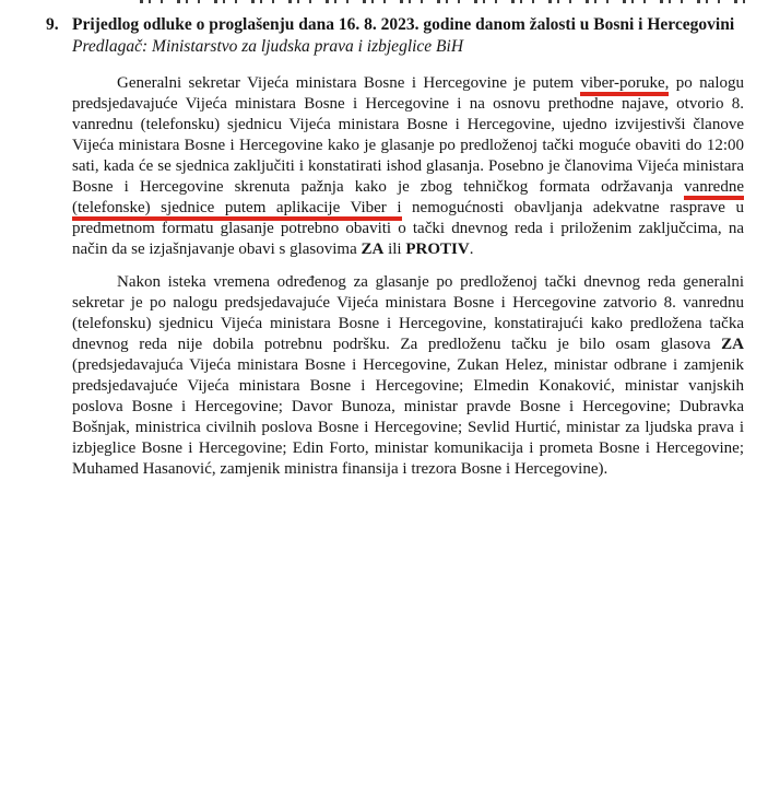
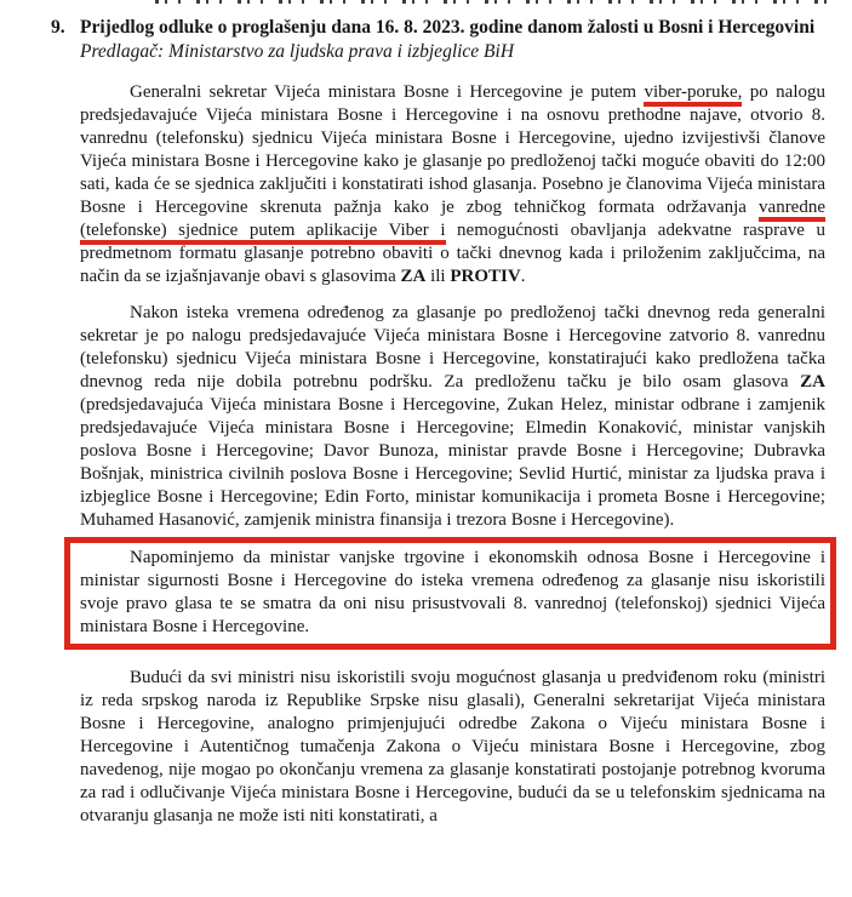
  9.
  Prijedlog odluke o proglašenju dana 16. 8. 2023. godine danom žalosti u Bosni i Hercegovini
  Predlagač: Ministarstvo za ljudska prava i izbjeglice BiH
- Generalni sekretar Vijeća ministara Bosne i Hercegovine je putem viber-poruke, po nalogu predsjedavajuće Vijeća ministara Bosne i Hercegovine i na osnovu prethodne najave, otvorio 8. vanrednu (telefonsku) sjednicu Vijeća ministara Bosne i Hercegovine, ujedno izvijestivši članove Vijeća ministara Bosne i Hercegovine kako je glasanje po predloženoj tački moguće obaviti do 12:00 sati, kada će se sjednica zaključiti i konstatirati ishod glasanja. Posebno je članovima Vijeća ministara Bosne i Hercegovine skrenuta pažnja kako je zbog tehničkog formata održavanja vanredne (telefonske) sjednice putem aplikacije Viber i nemogućnosti obavljanja adekvatne rasprave u predmetnom formatu glasanje potrebno obaviti o tački dnevnog reda i priloženim zaključcima, na način da se izjašnjavanje obavi s glasovima ZA ili PROTIV.
+ Generalni sekretar Vijeća ministara Bosne i Hercegovine je putem viber-poruke, po nalogu predsjedavajuće Vijeća ministara Bosne i Hercegovine i na osnovu prethodne najave, otvorio 8. vanrednu (telefonsku) sjednicu Vijeća ministara Bosne i Hercegovine, ujedno izvijestivši članove Vijeća ministara Bosne i Hercegovine kako je glasanje po predloženoj tački moguće obaviti do 12:00 sati, kada će se sjednica zaključiti i konstatirati ishod glasanja. Posebno je članovima Vijeća ministara Bosne i Hercegovine skrenuta pažnja kako je zbog tehničkog formata održavanja vanredne (telefonske) sjednice putem aplikacije Viber i nemogućnosti obavljanja adekvatne rasprave u predmetnom formatu glasanje potrebno obaviti o tački dnevnog kada i priloženim zaključcima, na način da se izjašnjavanje obavi s glasovima ZA ili PROTIV.
  Nakon isteka vremena određenog za glasanje po predloženoj tački dnevnog reda generalni sekretar je po nalogu predsjedavajuće Vijeća ministara Bosne i Hercegovine zatvorio 8. vanrednu (telefonsku) sjednicu Vijeća ministara Bosne i Hercegovine, konstatirajući kako predložena tačka dnevnog reda nije dobila potrebnu podršku. Za predloženu tačku je bilo osam glasova ZA (predsjedavajuća Vijeća ministara Bosne i Hercegovine, Zukan Helez, ministar odbrane i zamjenik predsjedavajuće Vijeća ministara Bosne i Hercegovine; Elmedin Konaković, ministar vanjskih poslova Bosne i Hercegovine; Davor Bunoza, ministar pravde Bosne i Hercegovine; Dubravka Bošnjak, ministrica civilnih poslova Bosne i Hercegovine; Sevlid Hurtić, ministar za ljudska prava i izbjeglice Bosne i Hercegovine; Edin Forto, ministar komunikacija i prometa Bosne i Hercegovine; Muhamed Hasanović, zamjenik ministra finansija i trezora Bosne i Hercegovine).
+ Napominjemo da ministar vanjske trgovine i ekonomskih odnosa Bosne i Hercegovine i ministar sigurnosti Bosne i Hercegovine do isteka vremena određenog za glasanje nisu iskoristili svoje pravo glasa te se smatra da oni nisu prisustvovali 8. vanrednoj (telefonskoj) sjednici Vijeća ministara Bosne i Hercegovine.
+ Budući da svi ministri nisu iskoristili svoju mogućnost glasanja u predviđenom roku (ministri iz reda srpskog naroda iz Republike Srpske nisu glasali), Generalni sekretarijat Vijeća ministara Bosne i Hercegovine, analogno primjenjujući odredbe Zakona o Vijeću ministara Bosne i Hercegovine i Autentičnog tumačenja Zakona o Vijeću ministara Bosne i Hercegovine, zbog navedenog, nije mogao po okončanju vremena za glasanje konstatirati postojanje potrebnog kvoruma za rad i odlučivanje Vijeća ministara Bosne i Hercegovine, budući da se u telefonskim sjednicama na otvaranju glasanja ne može isti niti konstatirati, a
